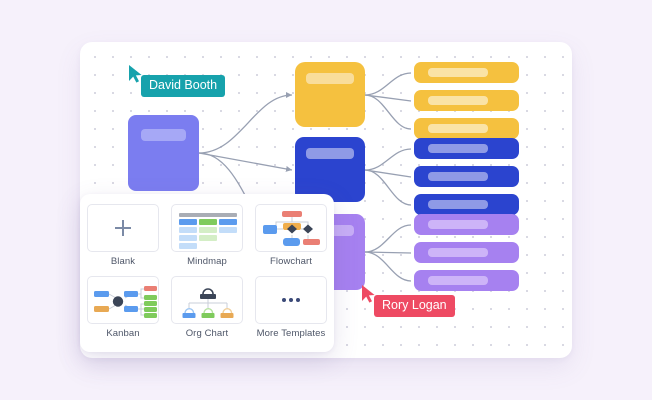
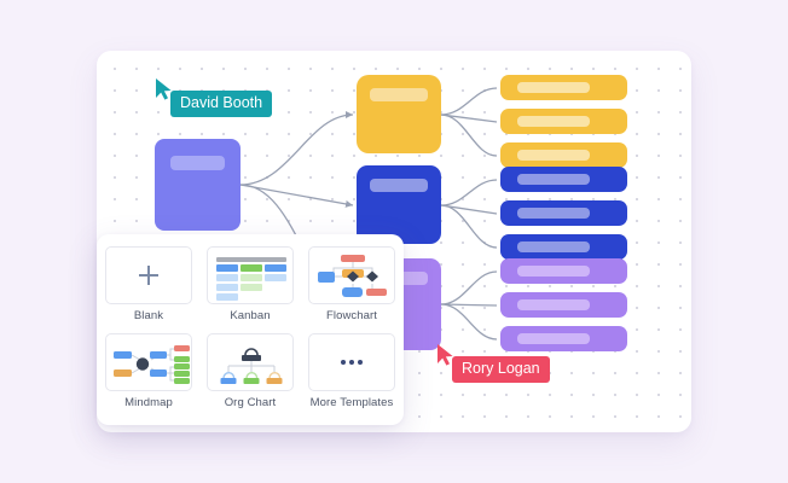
  David Booth
  Rory Logan
  Blank
- Mindmap
+ Kanban
  Flowchart
- Kanban
+ Mindmap
  Org Chart
  More Templates
